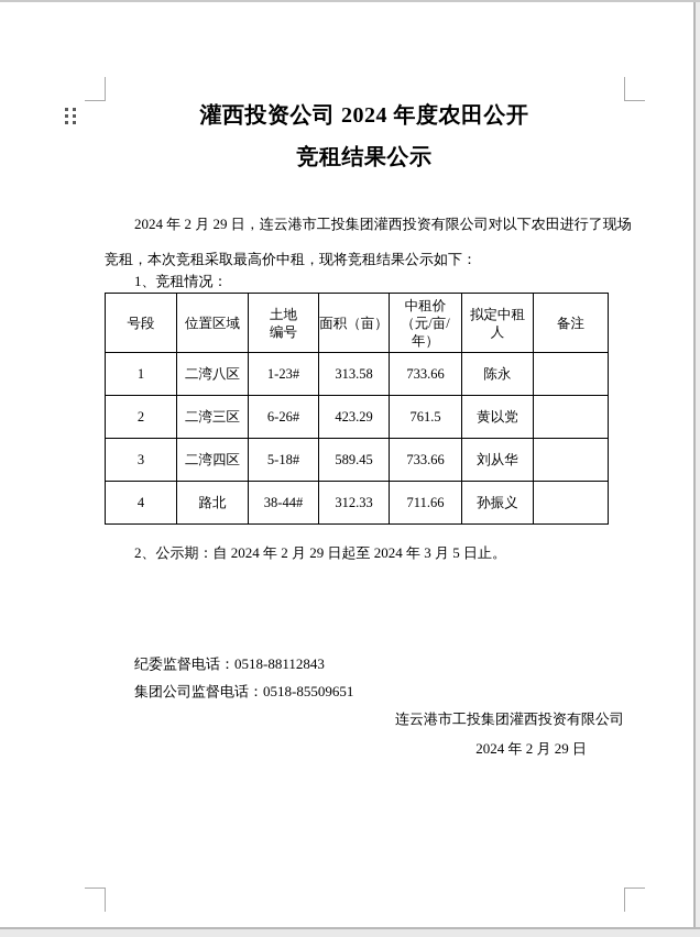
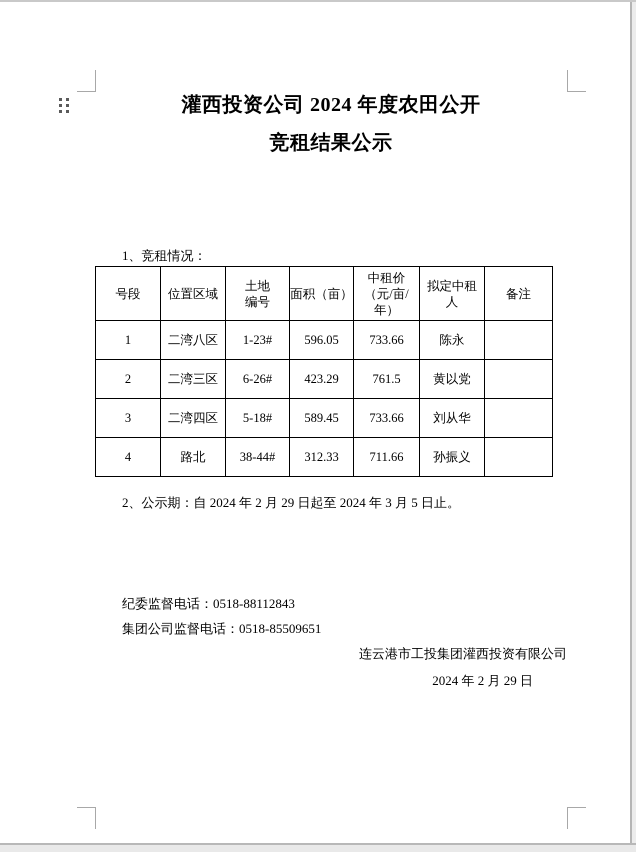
  灌西投资公司 2024 年度农田公开
  竞租结果公示
- 2024 年 2 月 29 日，连云港市工投集团灌西投资有限公司对以下农田进行了现场
- 竞租，本次竞租采取最高价中租，现将竞租结果公示如下：
  1、竞租情况：
  号段	位置区域	土地 编号	面积（亩）	中租价 （元/亩/ 年）	拟定中租 人	备注
- 1	二湾八区	1-23#	313.58	733.66	陈永
+ 1	二湾八区	1-23#	596.05	733.66	陈永
  2	二湾三区	6-26#	423.29	761.5	黄以党
  3	二湾四区	5-18#	589.45	733.66	刘从华
  4	路北	38-44#	312.33	711.66	孙振义
  2、公示期：自 2024 年 2 月 29 日起至 2024 年 3 月 5 日止。
  纪委监督电话：0518-88112843
  集团公司监督电话：0518-85509651
  连云港市工投集团灌西投资有限公司
  2024 年 2 月 29 日
